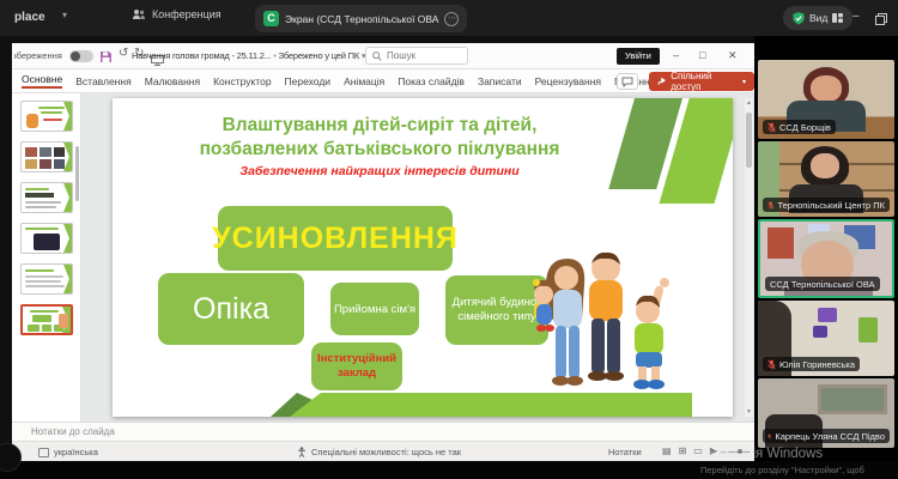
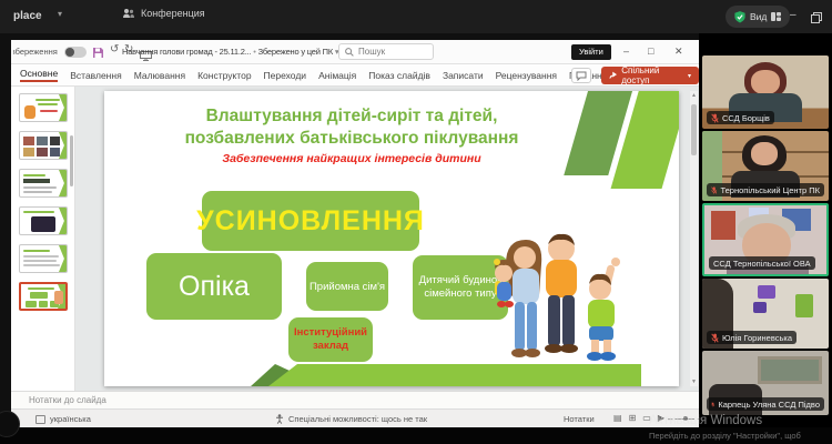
  place
  ▾
  Конференция
- C
- Экран (ССД Тернопільської ОВА
  Вид
  –
  збереження
  ↺
  ↻
  Навчання голови громад - 25.11.2... • Збережено у цей ПК ▾
  Пошук
  Увійти
  –
  □
  ✕
  Основне
  Вставлення
  Малювання
  Конструктор
  Переходи
  Анімація
  Показ слайдів
  Записати
  Рецензування
  Спільний доступ
  Влаштування дітей-сиріт та дітей,
  позбавлених батьківського піклування
  Забезпечення найкращих інтересів дитини
  УСИНОВЛЕННЯ
  Опіка
  Прийомна сім'я
  Дитячий будино сімейного типу
  Інституційний заклад
  Нотатки до слайда
  українська
  Спеціальні можливості: щось не так
  Нотатки
  ▤
  ⊞
  ▭
  ▶
  –
  ССД Борщів
  Тернопільський Центр ПК
  ССД Тернопільської ОВА
  Юлія Гориневська
  Карпець Уляна ССД Підво
  Активація Windows
  Перейдіть до розділу "Настройки", щоб
